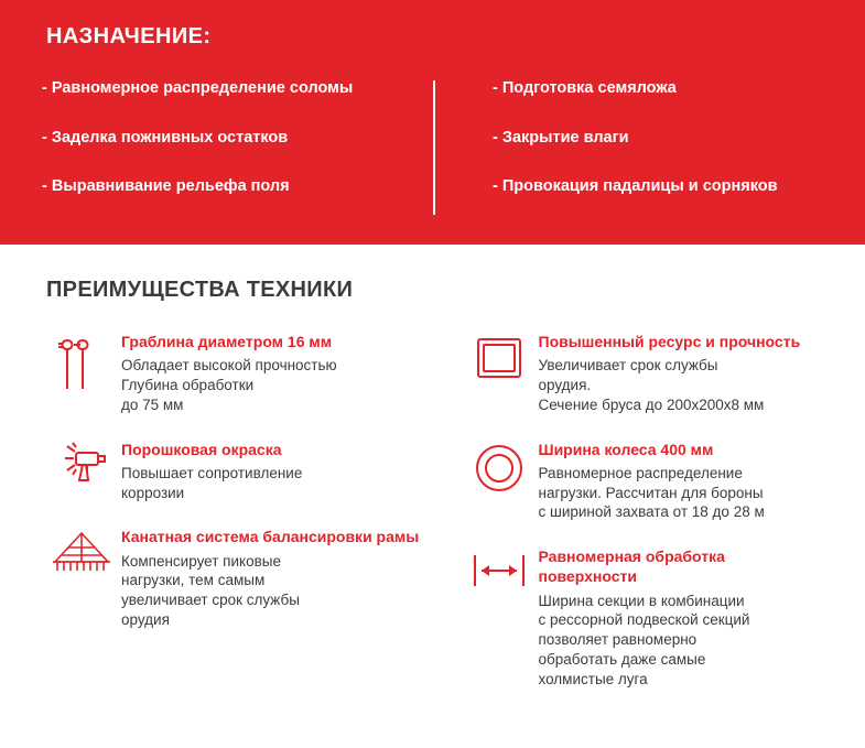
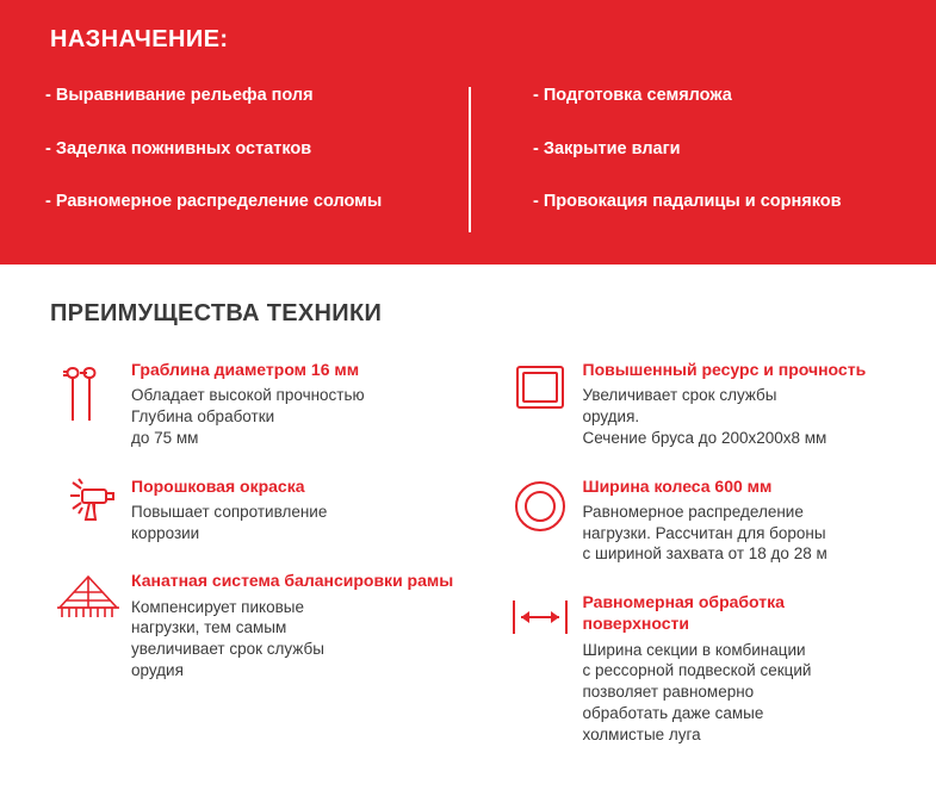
  НАЗНАЧЕНИЕ:
- - Равномерное распределение соломы
+ - Выравнивание рельефа поля
  - Заделка пожнивных остатков
- - Выравнивание рельефа поля
+ - Равномерное распределение соломы
  - Подготовка семяложа
  - Закрытие влаги
  - Провокация падалицы и сорняков
  ПРЕИМУЩЕСТВА ТЕХНИКИ
  Граблина диаметром 16 мм
  Обладает высокой прочностью
  Глубина обработки
  до 75 мм
  Порошковая окраска
  Повышает сопротивление
  коррозии
  Канатная система балансировки рамы
  Компенсирует пиковые
  нагрузки, тем самым
  увеличивает срок службы
  орудия
  Повышенный ресурс и прочность
  Увеличивает срок службы
  орудия.
  Сечение бруса до 200x200x8 мм
- Ширина колеса 400 мм
+ Ширина колеса 600 мм
  Равномерное распределение
  нагрузки. Рассчитан для бороны
  с шириной захвата от 18 до 28 м
  Равномерная обработка поверхности
  Ширина секции в комбинации
  с рессорной подвеской секций
  позволяет равномерно
  обработать даже самые
  холмистые луга
